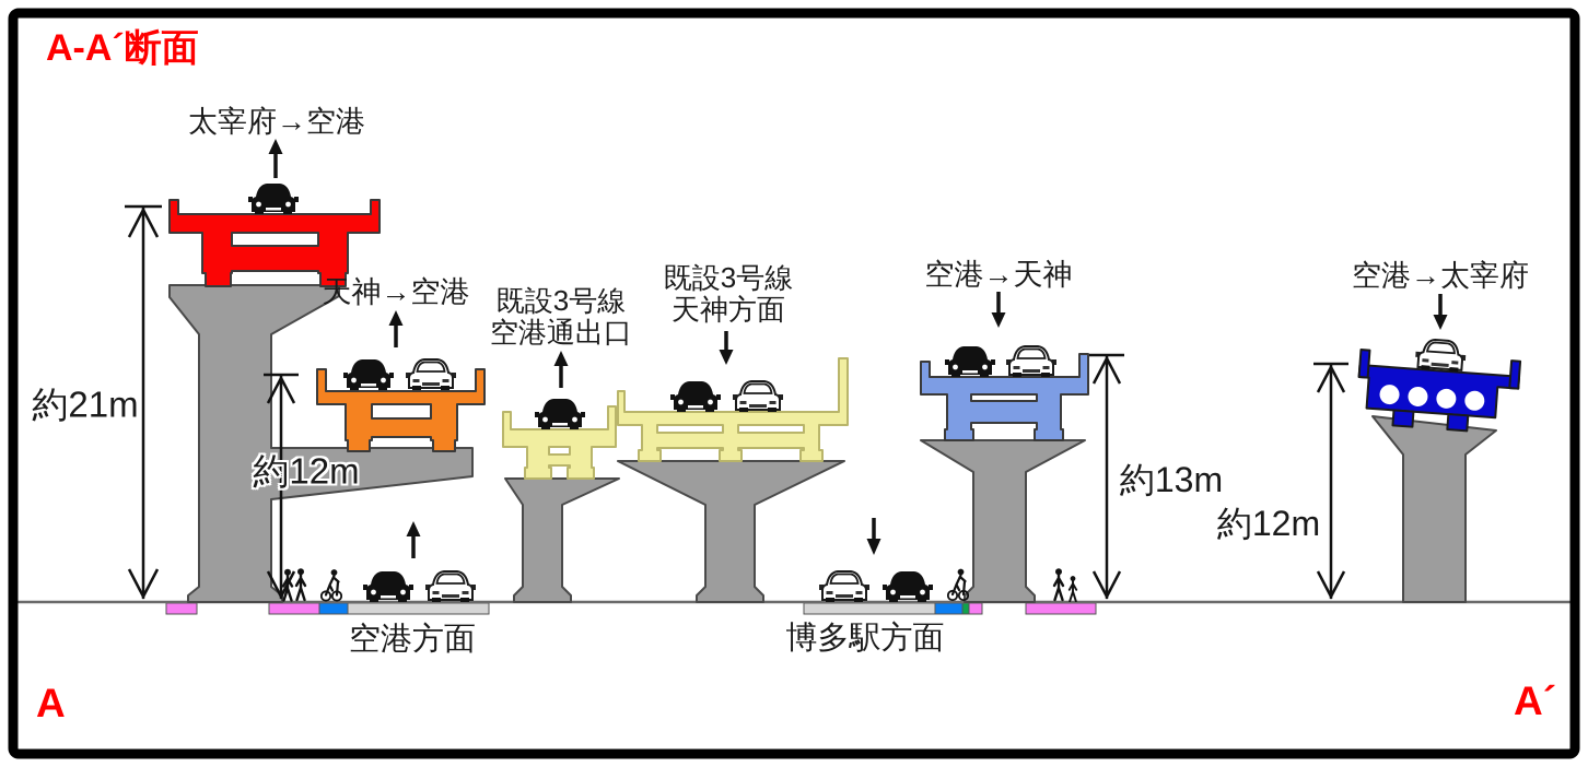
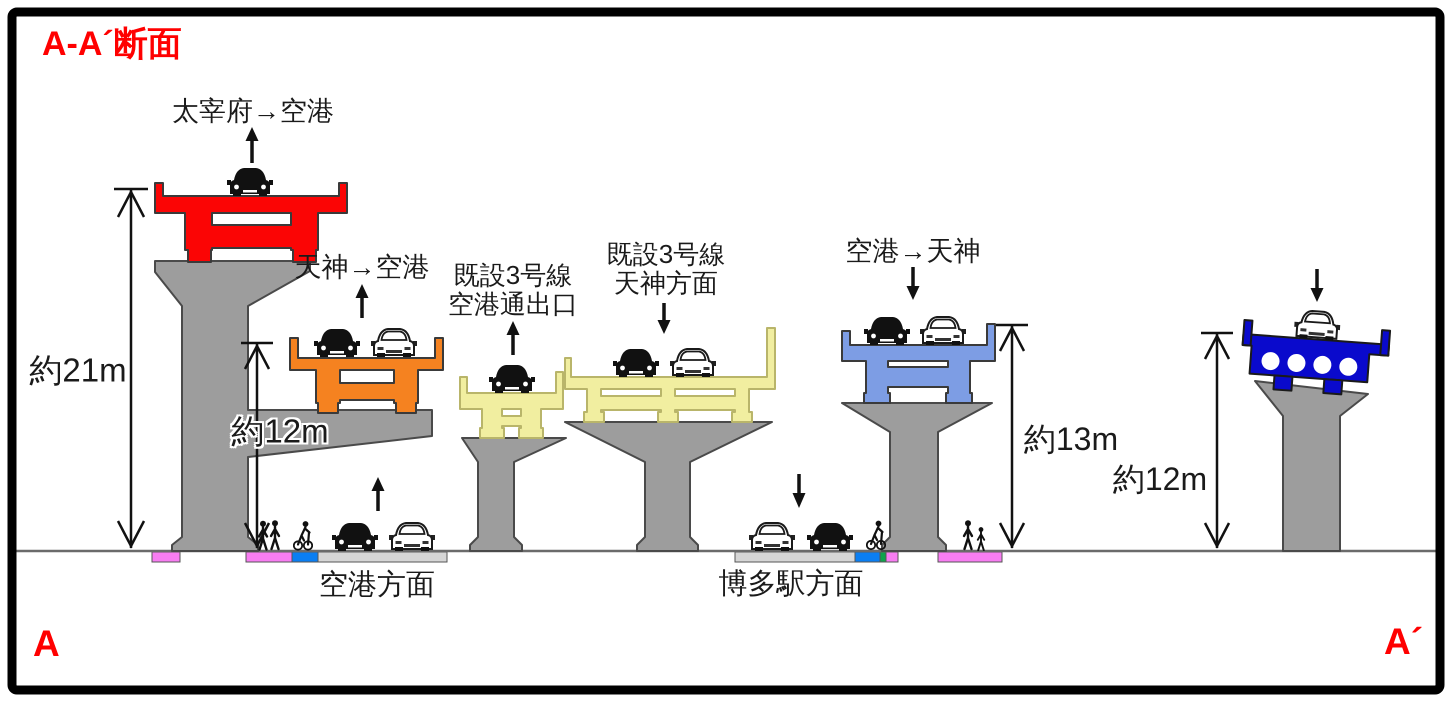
  A-A´断面
  太宰府→空港
  天神→空港
  既設3号線
  空港通出口
  既設3号線
  天神方面
  空港→天神
- 空港→太宰府
  空港方面
  博多駅方面
  約21m
  約12m
  約13m
  約12m
  A
  A´
